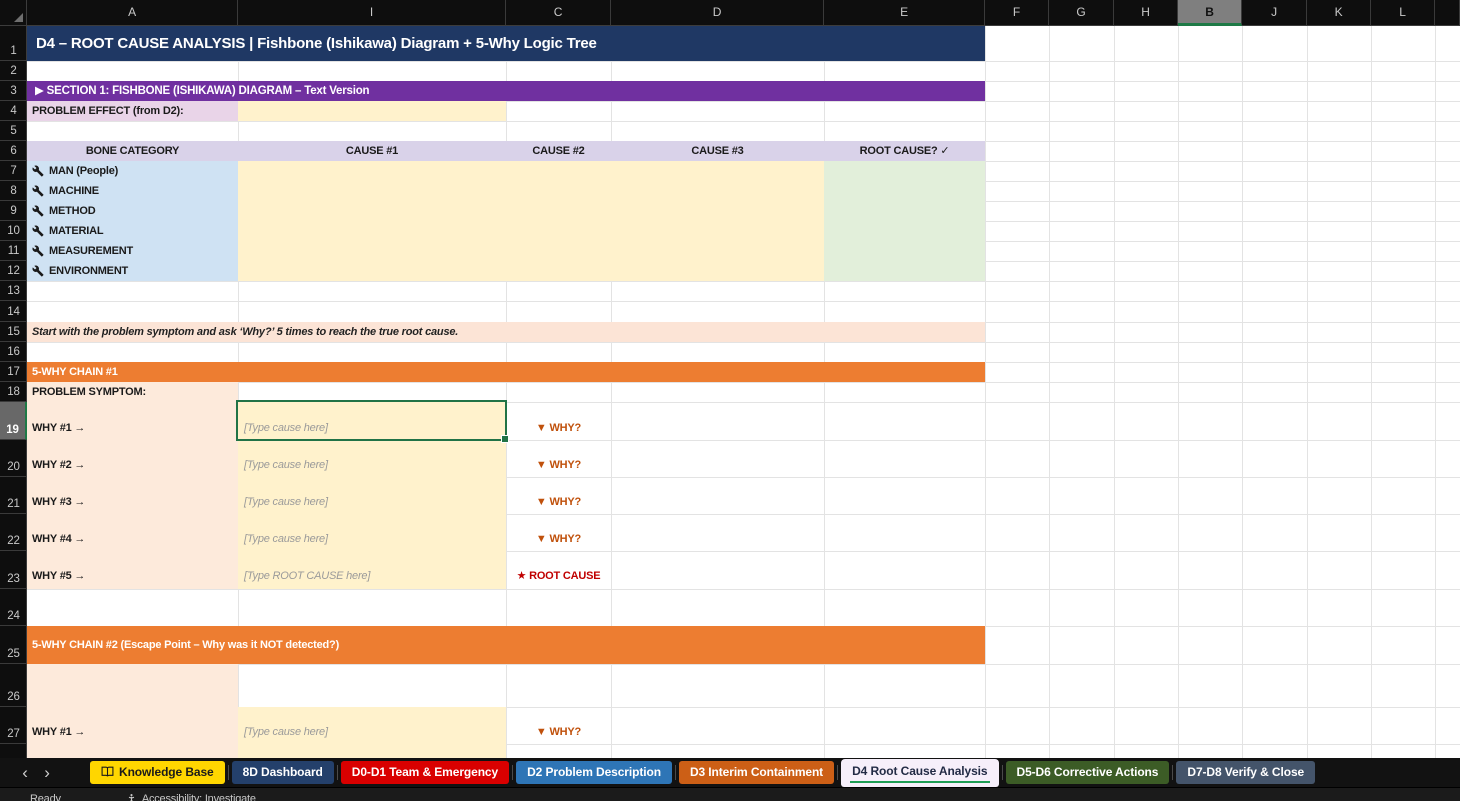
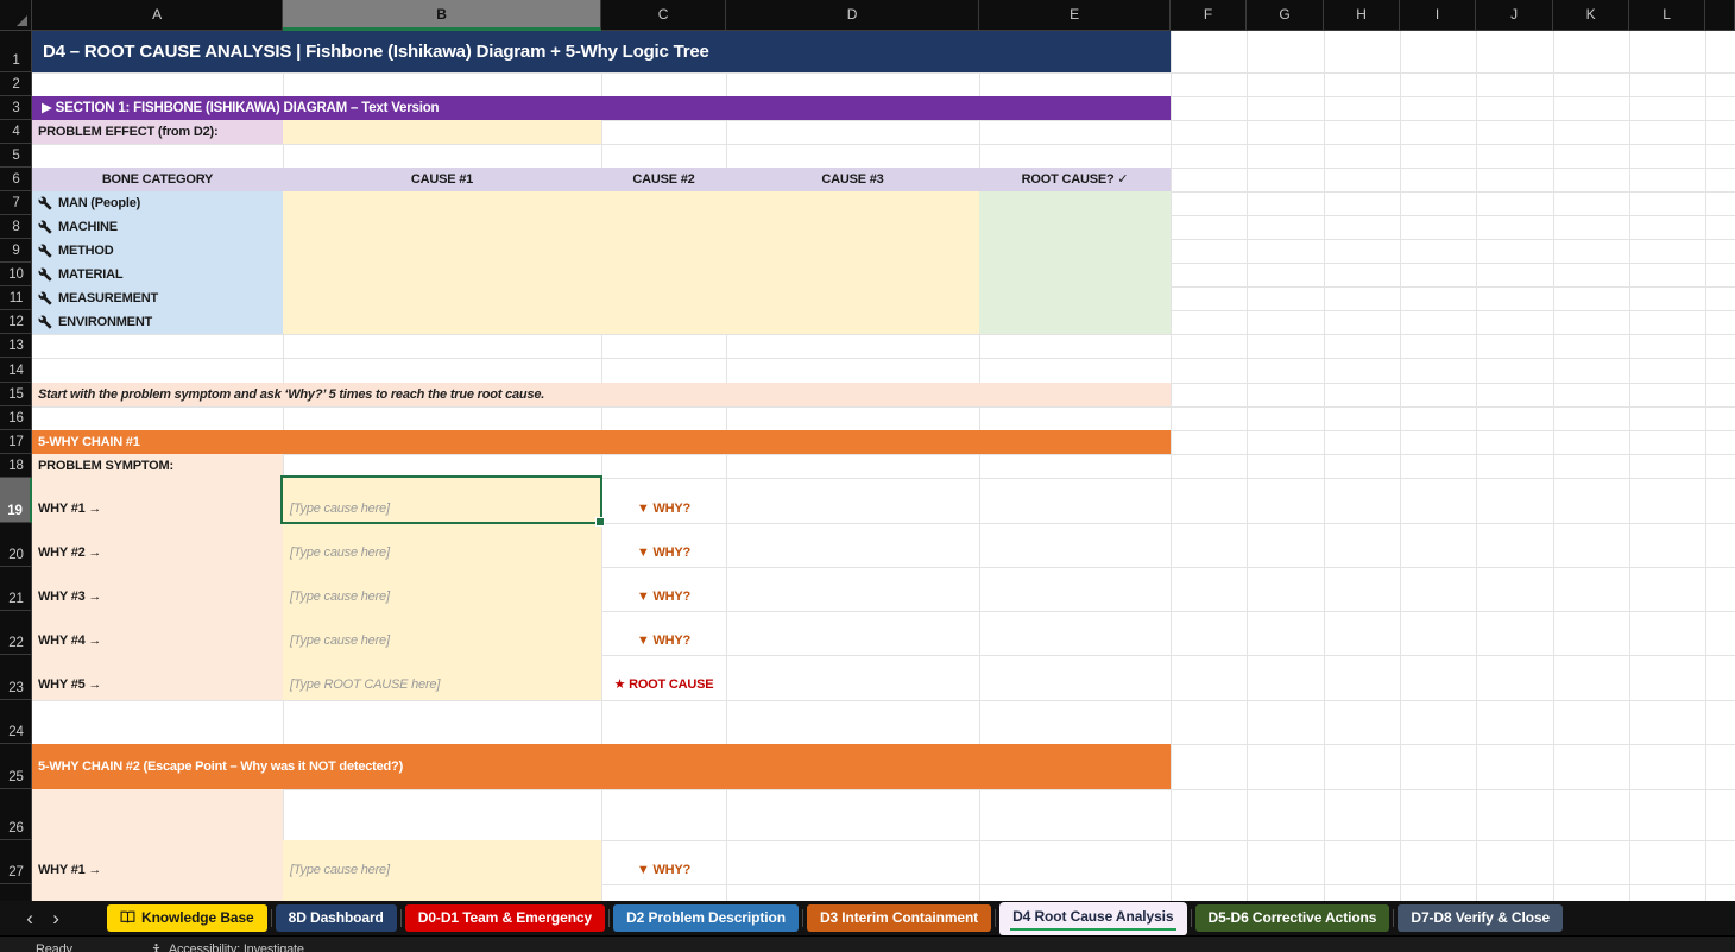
  D4 – ROOT CAUSE ANALYSIS | Fishbone (Ishikawa) Diagram + 5-Why Logic Tree
  ▶ SECTION 1: FISHBONE (ISHIKAWA) DIAGRAM – Text Version
  PROBLEM EFFECT (from D2):
  BONE CATEGORY
  CAUSE #1
  CAUSE #2
  CAUSE #3
  ROOT CAUSE? ✓
  MAN (People)
  MACHINE
  METHOD
  MATERIAL
  MEASUREMENT
  ENVIRONMENT
  Start with the problem symptom and ask ‘Why?’ 5 times to reach the true root cause.
  5-WHY CHAIN #1
  PROBLEM SYMPTOM:
  WHY #1 →
  WHY #2 →
  WHY #3 →
  WHY #4 →
  WHY #5 →
  [Type cause here]
  [Type cause here]
  [Type cause here]
  [Type cause here]
  [Type ROOT CAUSE here]
  ▼ WHY?
  ▼ WHY?
  ▼ WHY?
  ▼ WHY?
  ★ ROOT CAUSE
  5-WHY CHAIN #2 (Escape Point – Why was it NOT detected?)
  WHY #1 →
  [Type cause here]
  ▼ WHY?
  A
- I
+ B
  C
  D
  E
  F
  G
  H
- B
+ I
  J
  K
  L
  1
  2
  3
  4
  5
  6
  7
  8
  9
  10
  11
  12
  13
  14
  15
  16
  17
  18
  19
  20
  21
  22
  23
  24
  25
  26
  27
  ‹
  ›
  Knowledge Base
  8D Dashboard
  D0-D1 Team & Emergency
  D2 Problem Description
  D3 Interim Containment
  D4 Root Cause Analysis
  D5-D6 Corrective Actions
  D7-D8 Verify & Close
  Ready
  Accessibility: Investigate
